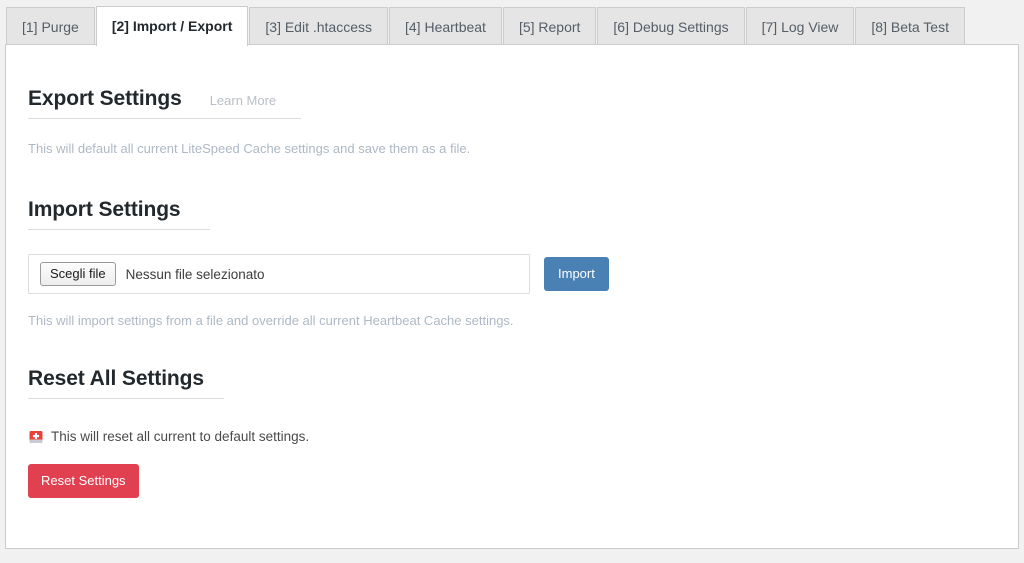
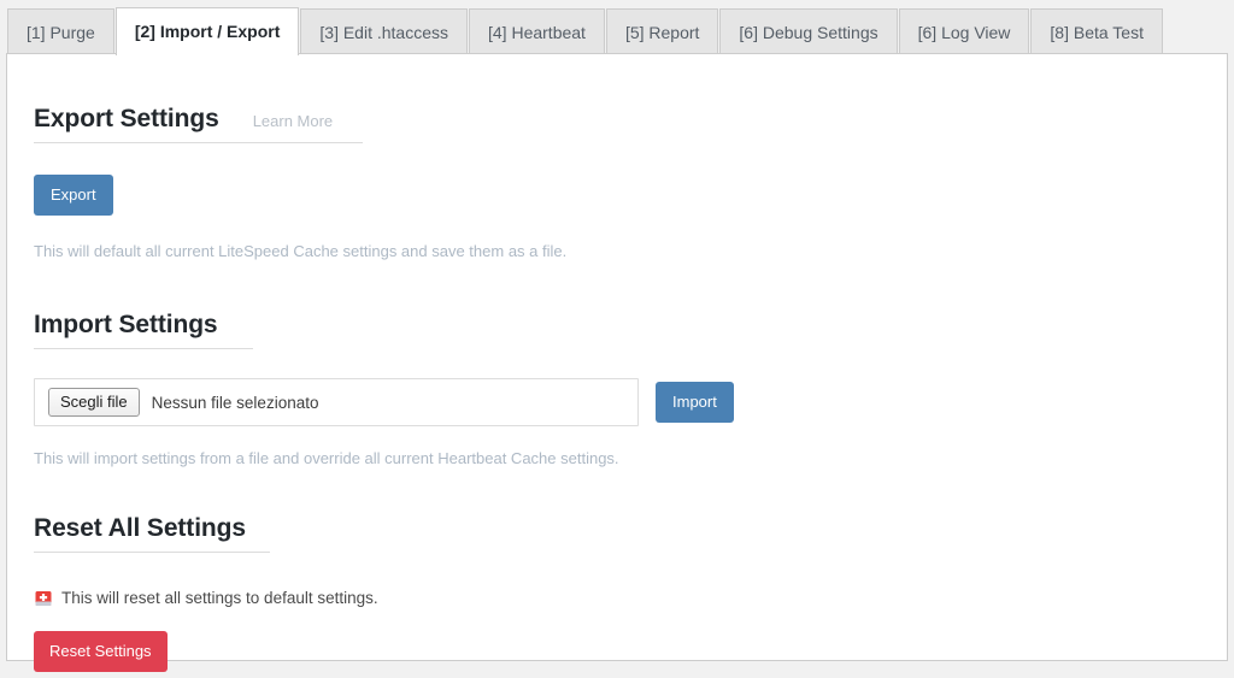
- [1] Purge [2] Import / Export [3] Edit .htaccess [4] Heartbeat [5] Report [6] Debug Settings [7] Log View [8] Beta Test
+ [1] Purge [2] Import / Export [3] Edit .htaccess [4] Heartbeat [5] Report [6] Debug Settings [6] Log View [8] Beta Test
  Export Settings
  Learn More
+ Export
  This will default all current LiteSpeed Cache settings and save them as a file.
  Import Settings
  Scegli file
  Nessun file selezionato
  Import
  This will import settings from a file and override all current Heartbeat Cache settings.
  Reset All Settings
- This will reset all current to default settings.
+ This will reset all settings to default settings.
  Reset Settings
